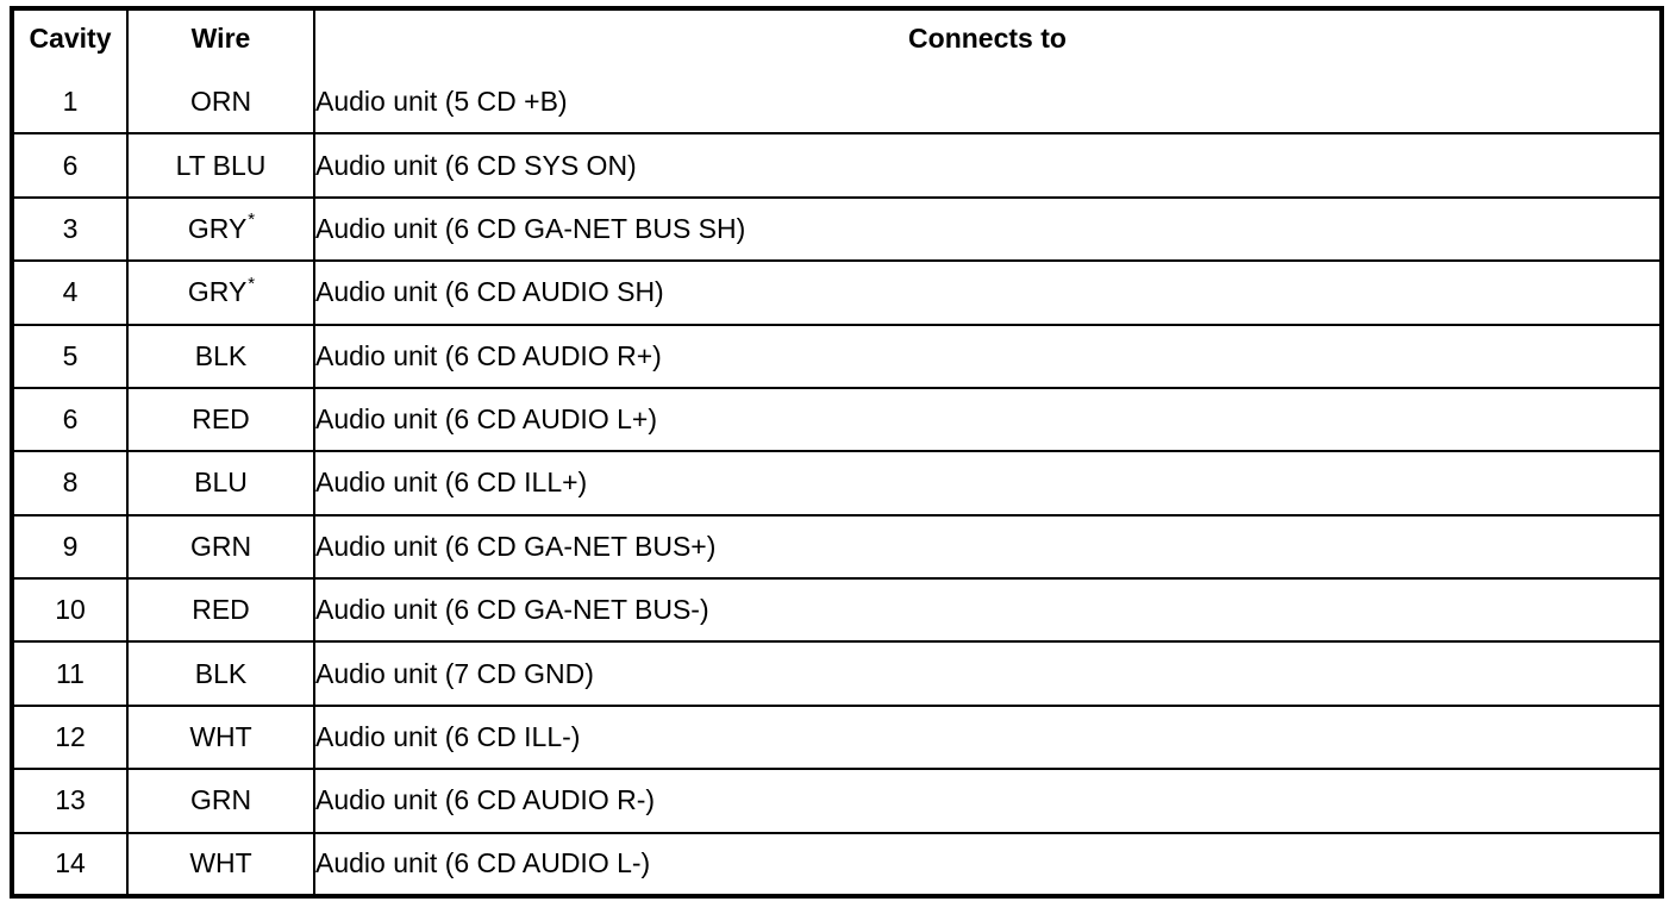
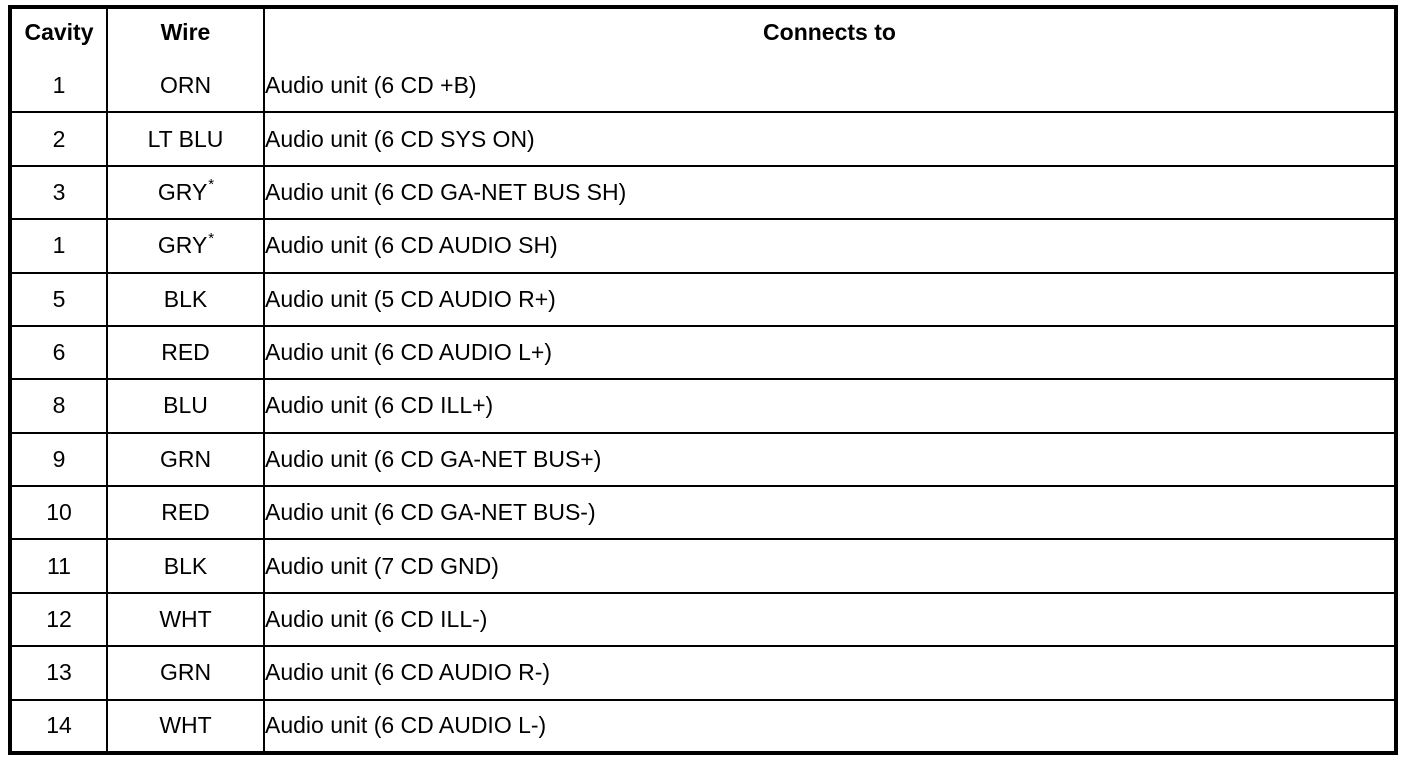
  Cavity	Wire	Connects to
- 1	ORN	Audio unit (5 CD +B)
+ 1	ORN	Audio unit (6 CD +B)
- 6	LT BLU	Audio unit (6 CD SYS ON)
+ 2	LT BLU	Audio unit (6 CD SYS ON)
  3	GRY*	Audio unit (6 CD GA-NET BUS SH)
- 4	GRY*	Audio unit (6 CD AUDIO SH)
+ 1	GRY*	Audio unit (6 CD AUDIO SH)
- 5	BLK	Audio unit (6 CD AUDIO R+)
+ 5	BLK	Audio unit (5 CD AUDIO R+)
  6	RED	Audio unit (6 CD AUDIO L+)
  8	BLU	Audio unit (6 CD ILL+)
  9	GRN	Audio unit (6 CD GA-NET BUS+)
  10	RED	Audio unit (6 CD GA-NET BUS-)
  11	BLK	Audio unit (7 CD GND)
  12	WHT	Audio unit (6 CD ILL-)
  13	GRN	Audio unit (6 CD AUDIO R-)
  14	WHT	Audio unit (6 CD AUDIO L-)
